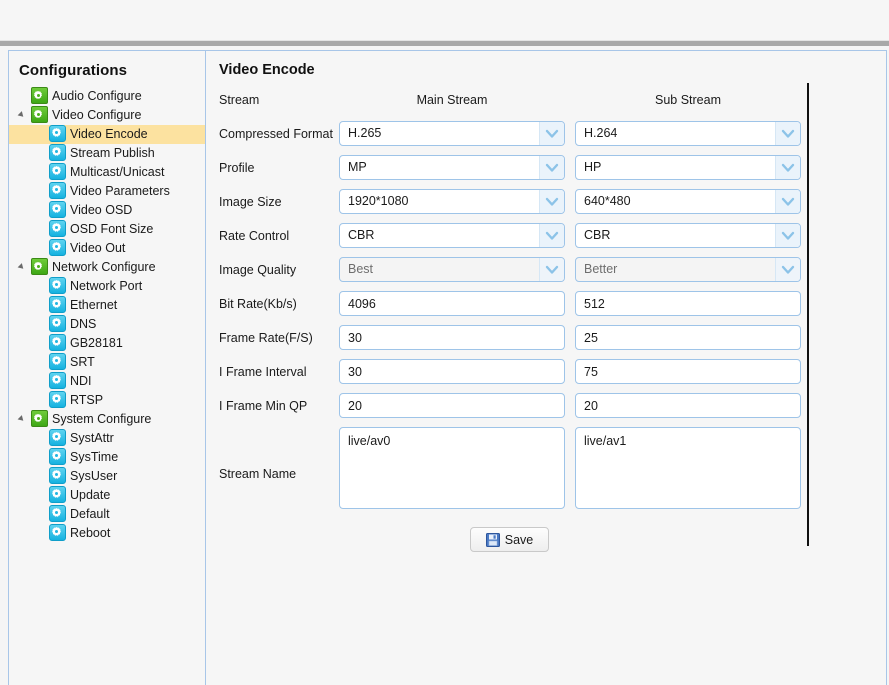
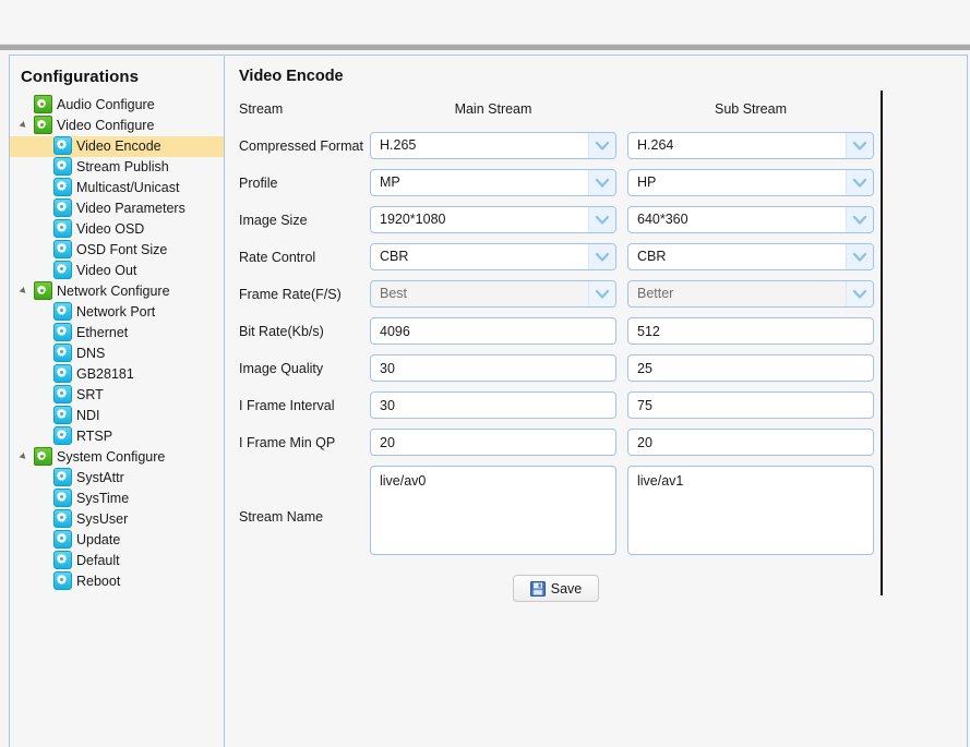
  Configurations
  Audio Configure
  Video Configure
  Video Encode
  Stream Publish
  Multicast/Unicast
  Video Parameters
  Video OSD
  OSD Font Size
  Video Out
  Network Configure
  Network Port
  Ethernet
  DNS
  GB28181
  SRT
  NDI
  RTSP
  System Configure
  SystAttr
  SysTime
  SysUser
  Update
  Default
  Reboot
  Video Encode
  Stream
  Main Stream
  Sub Stream
  Compressed Format
  H.265
  H.264
  Profile
  MP
  HP
  Image Size
  1920*1080
- 640*480
+ 640*360
  Rate Control
  CBR
  CBR
- Image Quality
+ Frame Rate(F/S)
  Best
  Better
  Bit Rate(Kb/s)
  4096
  512
- Frame Rate(F/S)
+ Image Quality
  30
  25
  I Frame Interval
  30
  75
  I Frame Min QP
  20
  20
  Stream Name
  live/av0
  live/av1
  Save
